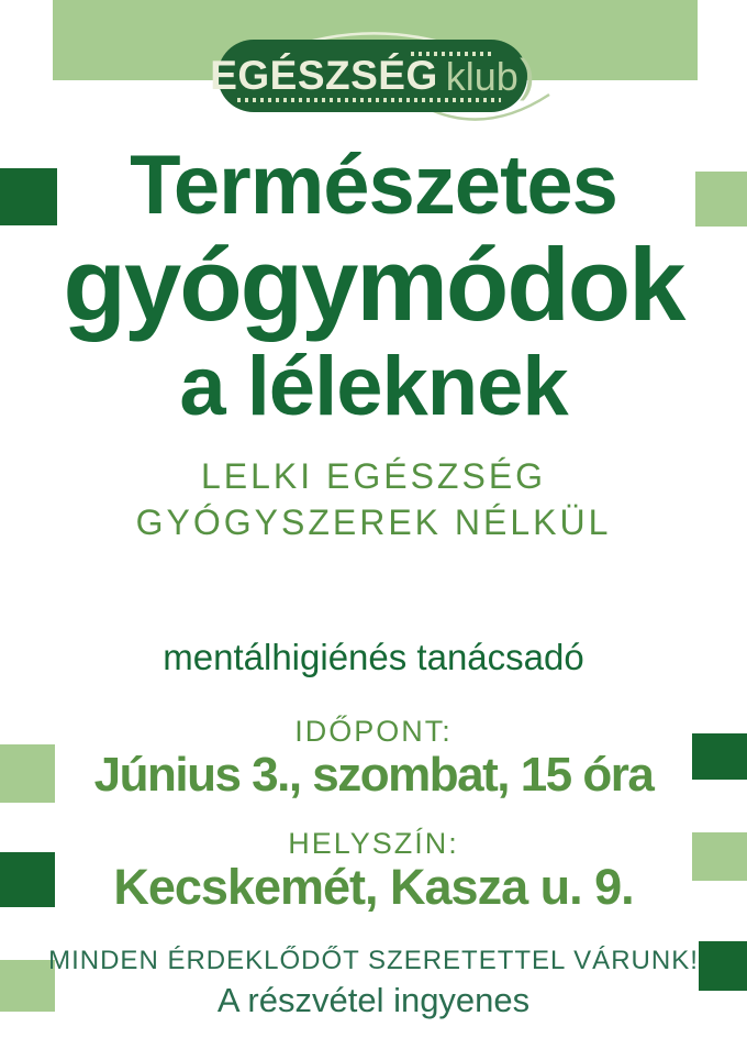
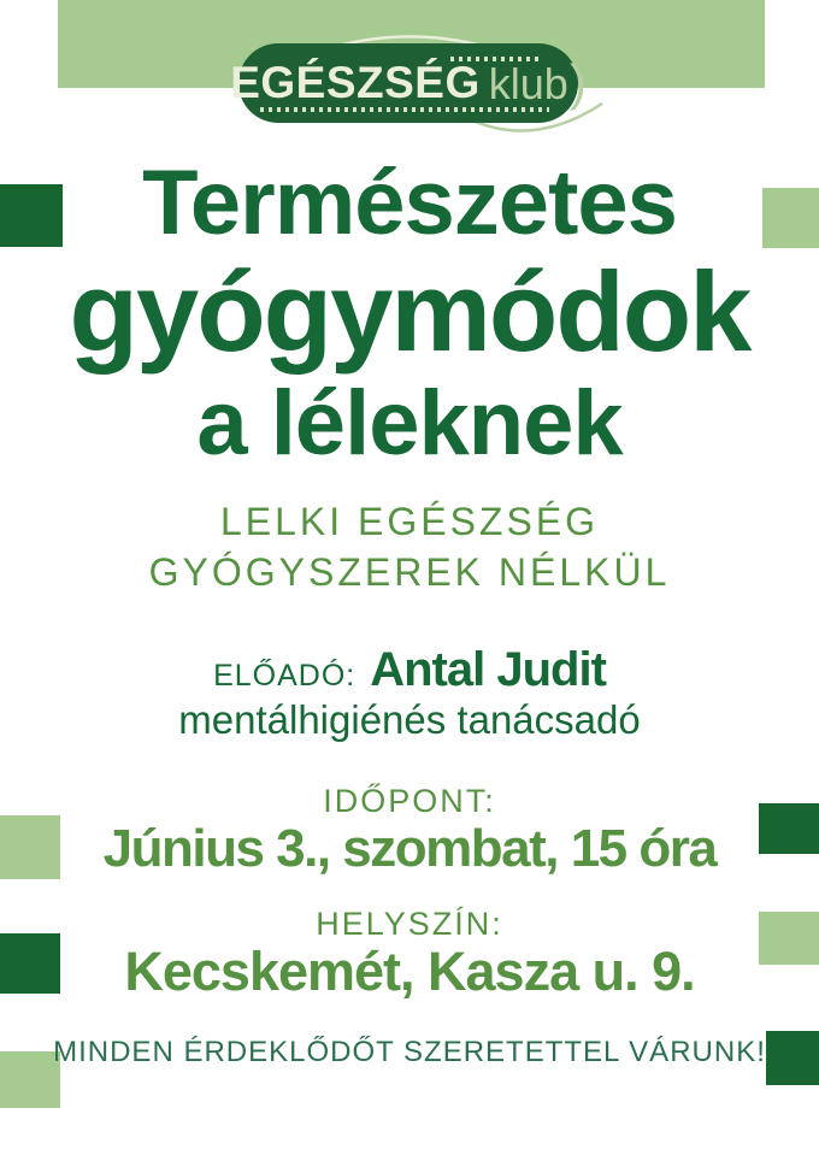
  EGÉSZSÉG
  klub
  )
  Természetes
  gyógymódok
  a léleknek
  LELKI EGÉSZSÉG
  GYÓGYSZEREK NÉLKÜL
+ ELŐADÓ:
+ Antal Judit
  mentálhigiénés tanácsadó
  IDŐPONT:
  Június 3., szombat, 15 óra
  HELYSZÍN:
  Kecskemét, Kasza u. 9.
  MINDEN ÉRDEKLŐDŐT SZERETETTEL VÁRUNK!
- A részvétel ingyenes
